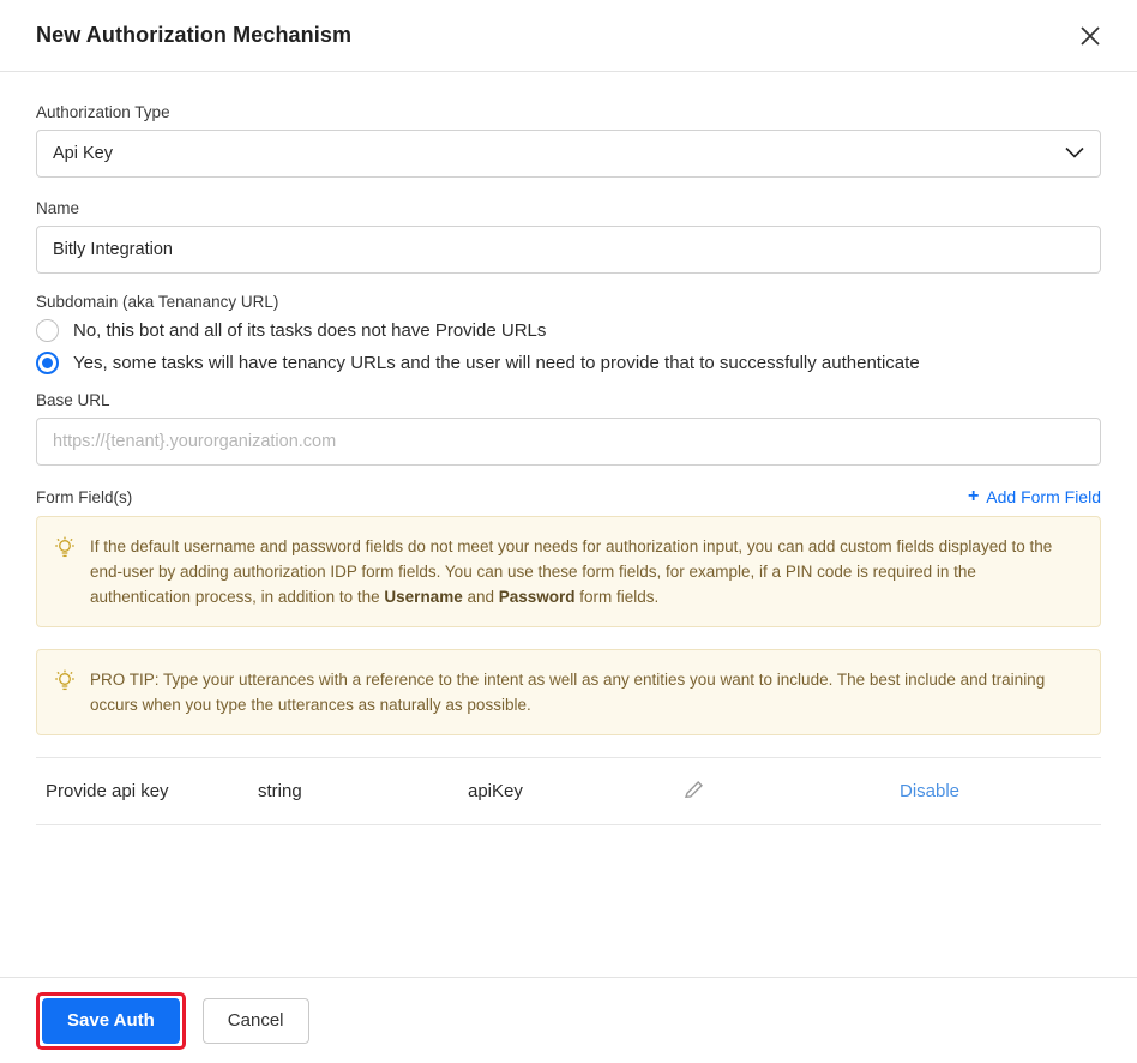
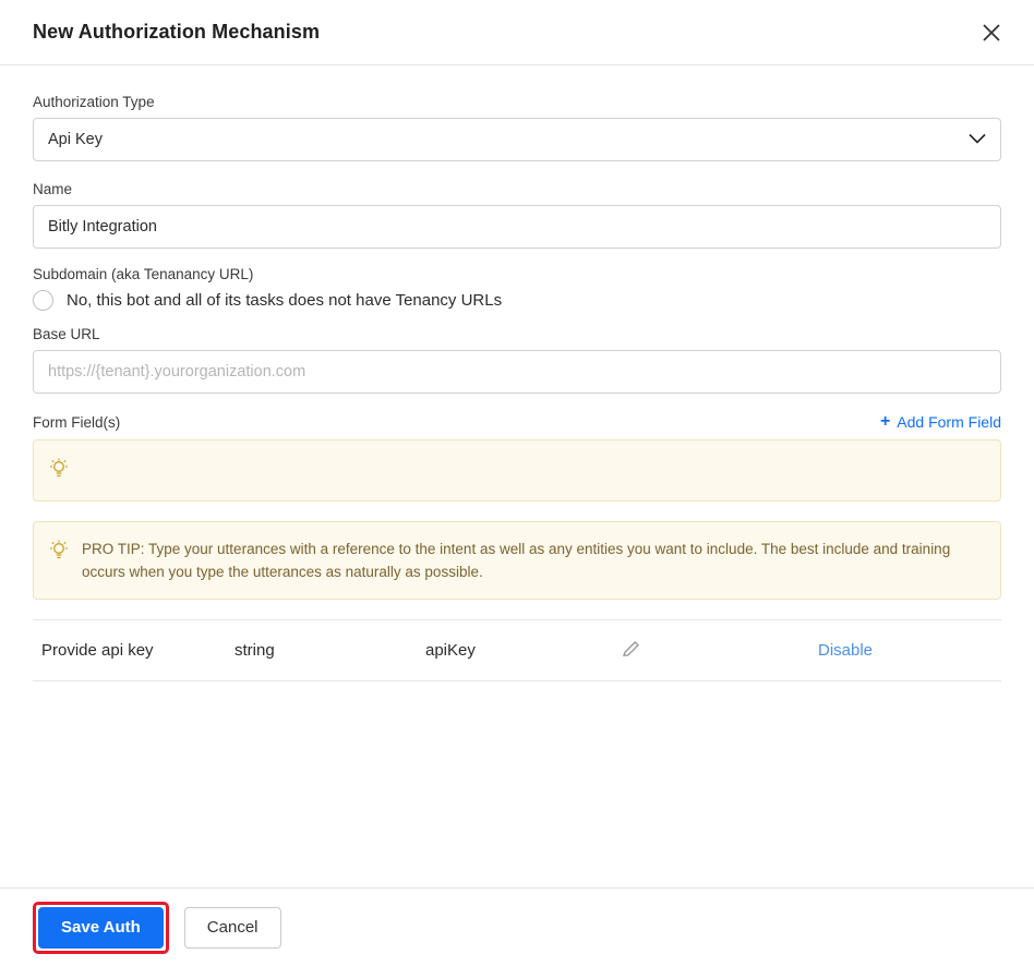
  New Authorization Mechanism
  Authorization Type
  Api Key
  Name
  Bitly Integration
  Subdomain (aka Tenanancy URL)
- No, this bot and all of its tasks does not have Provide URLs
+ No, this bot and all of its tasks does not have Tenancy URLs
- Yes, some tasks will have tenancy URLs and the user will need to provide that to successfully authenticate
  Base URL
  https://{tenant}.yourorganization.com
  Form Field(s)
  +
  Add Form Field
- If the default username and password fields do not meet your needs for authorization input, you can add custom fields displayed to the end-user by adding authorization IDP form fields. You can use these form fields, for example, if a PIN code is required in the authentication process, in addition to the Username and Password form fields.
  PRO TIP: Type your utterances with a reference to the intent as well as any entities you want to include. The best include and training occurs when you type the utterances as naturally as possible.
  Provide api key
  string
  apiKey
  Disable
  Save Auth
  Cancel
